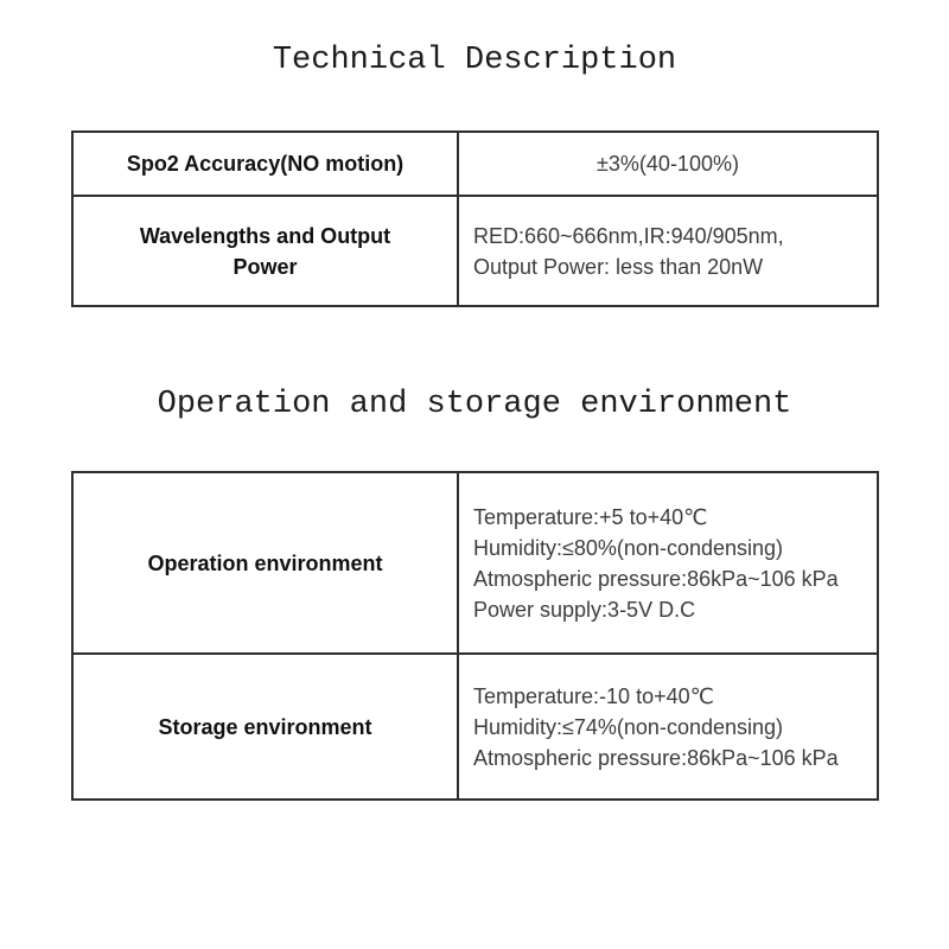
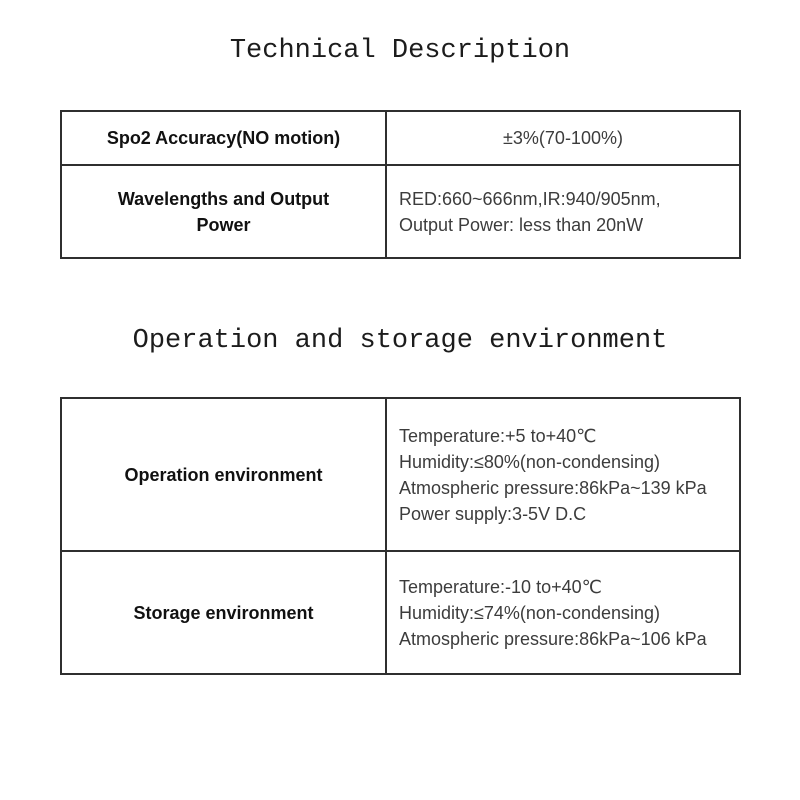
  Technical Description
- Spo2 Accuracy(NO motion)	±3%(40-100%)
+ Spo2 Accuracy(NO motion)	±3%(70-100%)
  Wavelengths and Output Power	RED:660~666nm,IR:940/905nm, Output Power: less than 20nW
  Operation and storage environment
- Operation environment	Temperature:+5 to+40℃ Humidity:≤80%(non-condensing) Atmospheric pressure:86kPa~106 kPa Power supply:3-5V D.C
+ Operation environment	Temperature:+5 to+40℃ Humidity:≤80%(non-condensing) Atmospheric pressure:86kPa~139 kPa Power supply:3-5V D.C
  Storage environment	Temperature:-10 to+40℃ Humidity:≤74%(non-condensing) Atmospheric pressure:86kPa~106 kPa
